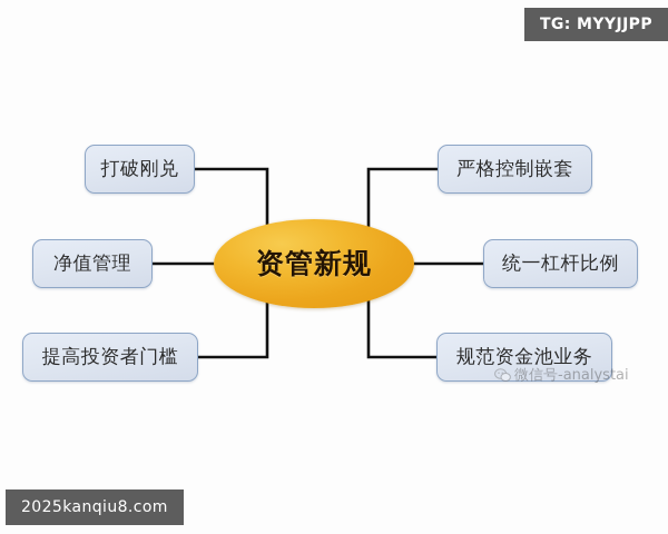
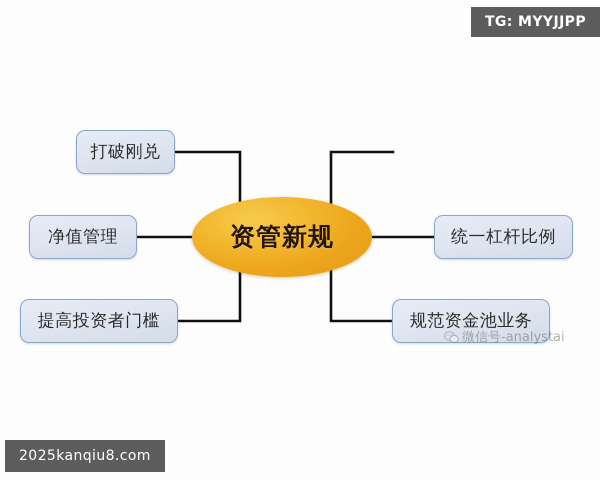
  资管新规
  打破刚兑
  净值管理
  提高投资者门槛
- 严格控制嵌套
  统一杠杆比例
  规范资金池业务
  微信号-analystai
  TG: MYYJJPP
  2025kanqiu8.com
